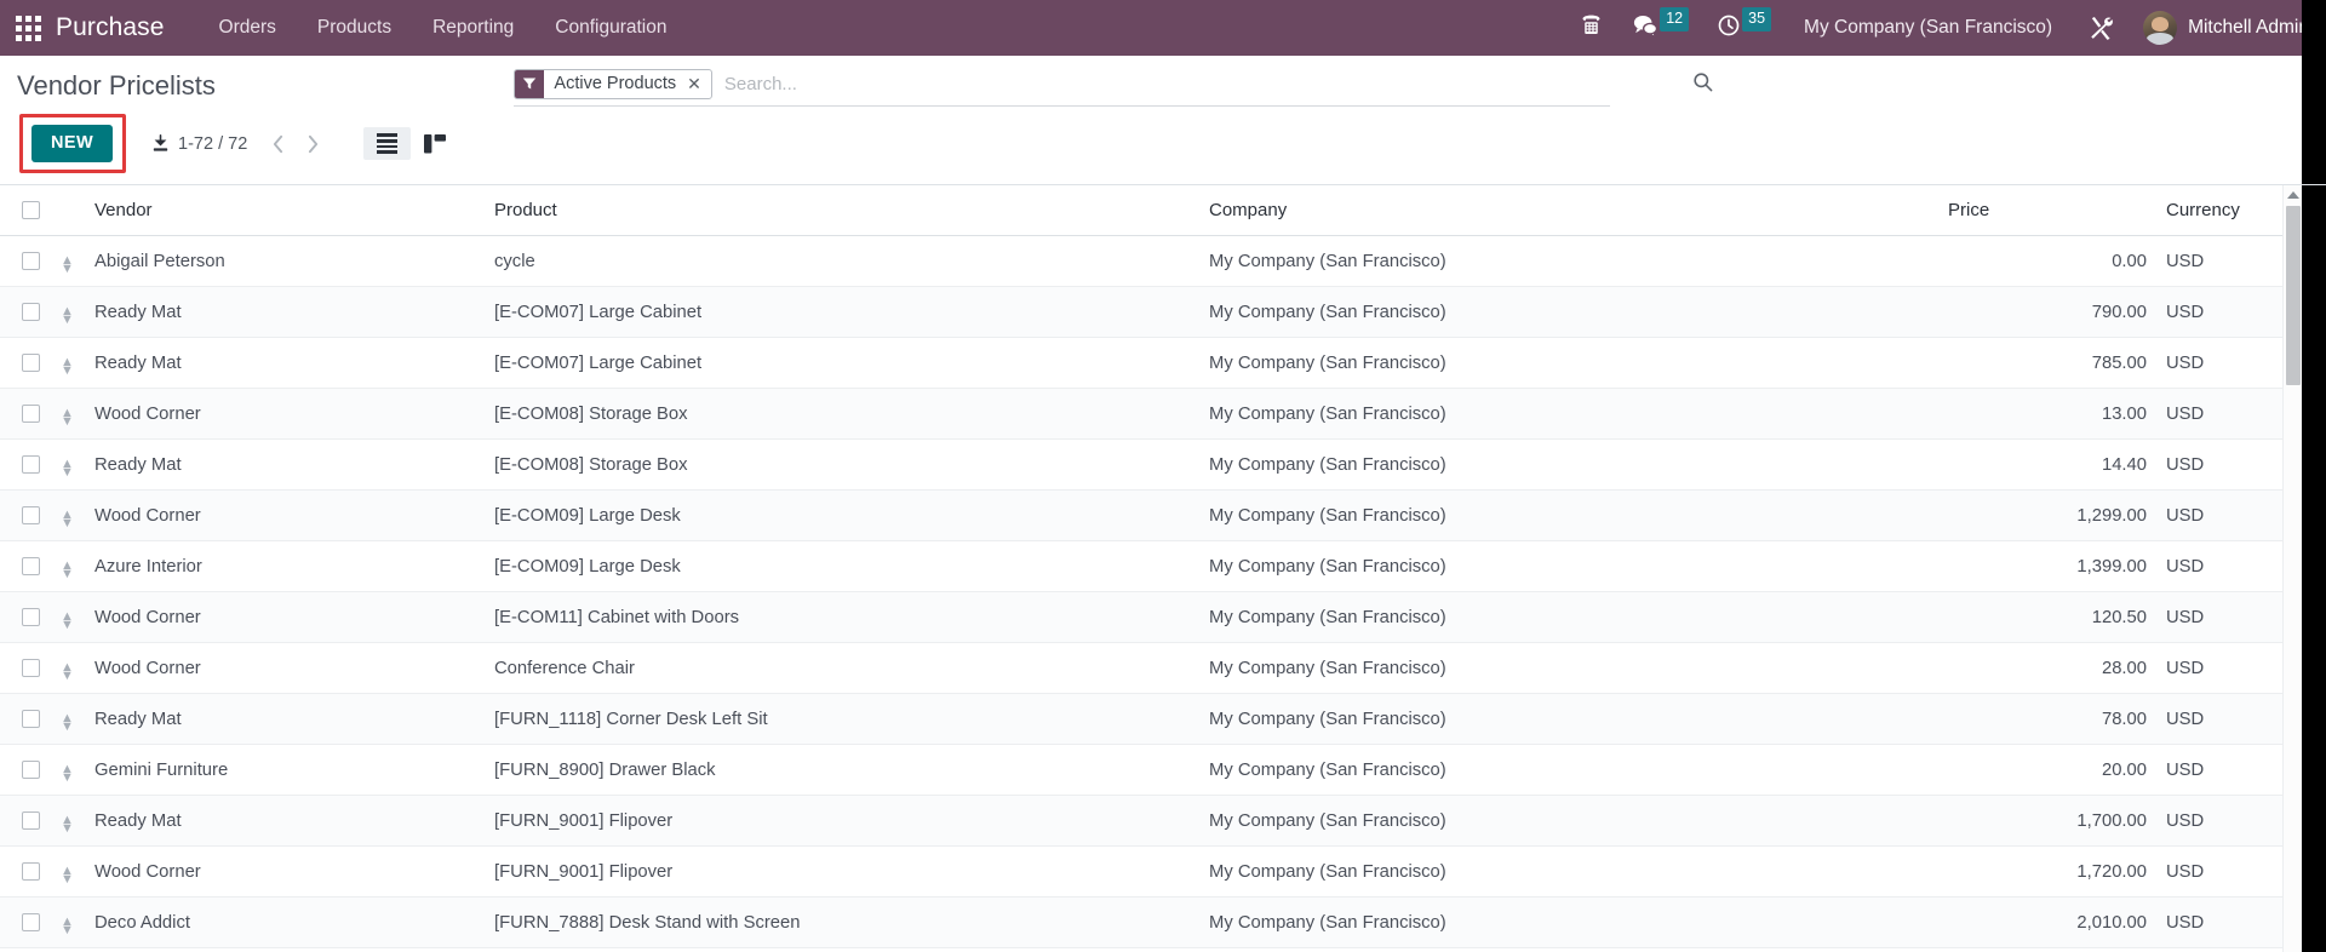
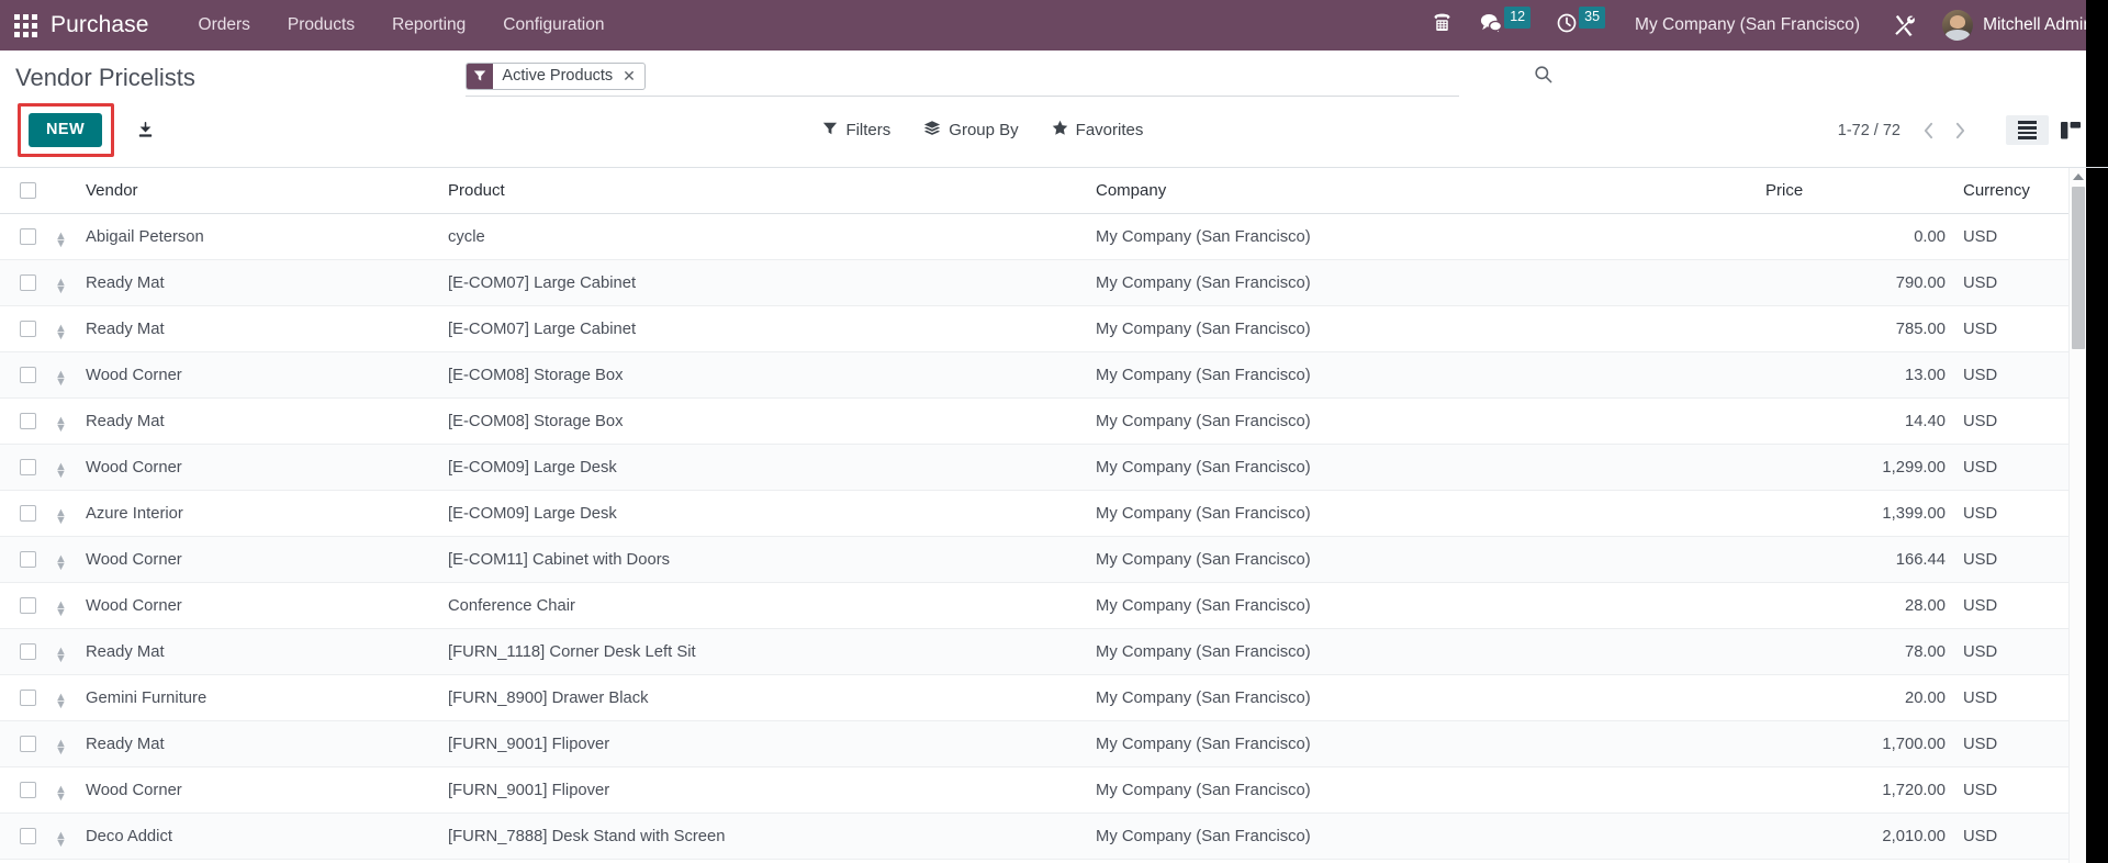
  Purchase
  Orders
  Products
  Reporting
  Configuration
  12
  35
  My Company (San Francisco)
  Mitchell Admi
  Vendor Pricelists
  Active Products
  ✕
- Search...
  NEW
+ Filters
+ Group By
+ Favorites
  1-72 / 72
  		Vendor	Product	Company	Price	Currency
  	▲▼	Abigail Peterson	cycle	My Company (San Francisco)	0.00	USD
  	▲▼	Ready Mat	[E-COM07] Large Cabinet	My Company (San Francisco)	790.00	USD
  	▲▼	Ready Mat	[E-COM07] Large Cabinet	My Company (San Francisco)	785.00	USD
  	▲▼	Wood Corner	[E-COM08] Storage Box	My Company (San Francisco)	13.00	USD
  	▲▼	Ready Mat	[E-COM08] Storage Box	My Company (San Francisco)	14.40	USD
  	▲▼	Wood Corner	[E-COM09] Large Desk	My Company (San Francisco)	1,299.00	USD
  	▲▼	Azure Interior	[E-COM09] Large Desk	My Company (San Francisco)	1,399.00	USD
- 	▲▼	Wood Corner	[E-COM11] Cabinet with Doors	My Company (San Francisco)	120.50	USD
+ 	▲▼	Wood Corner	[E-COM11] Cabinet with Doors	My Company (San Francisco)	166.44	USD
  	▲▼	Wood Corner	Conference Chair	My Company (San Francisco)	28.00	USD
  	▲▼	Ready Mat	[FURN_1118] Corner Desk Left Sit	My Company (San Francisco)	78.00	USD
  	▲▼	Gemini Furniture	[FURN_8900] Drawer Black	My Company (San Francisco)	20.00	USD
  	▲▼	Ready Mat	[FURN_9001] Flipover	My Company (San Francisco)	1,700.00	USD
  	▲▼	Wood Corner	[FURN_9001] Flipover	My Company (San Francisco)	1,720.00	USD
  	▲▼	Deco Addict	[FURN_7888] Desk Stand with Screen	My Company (San Francisco)	2,010.00	USD
